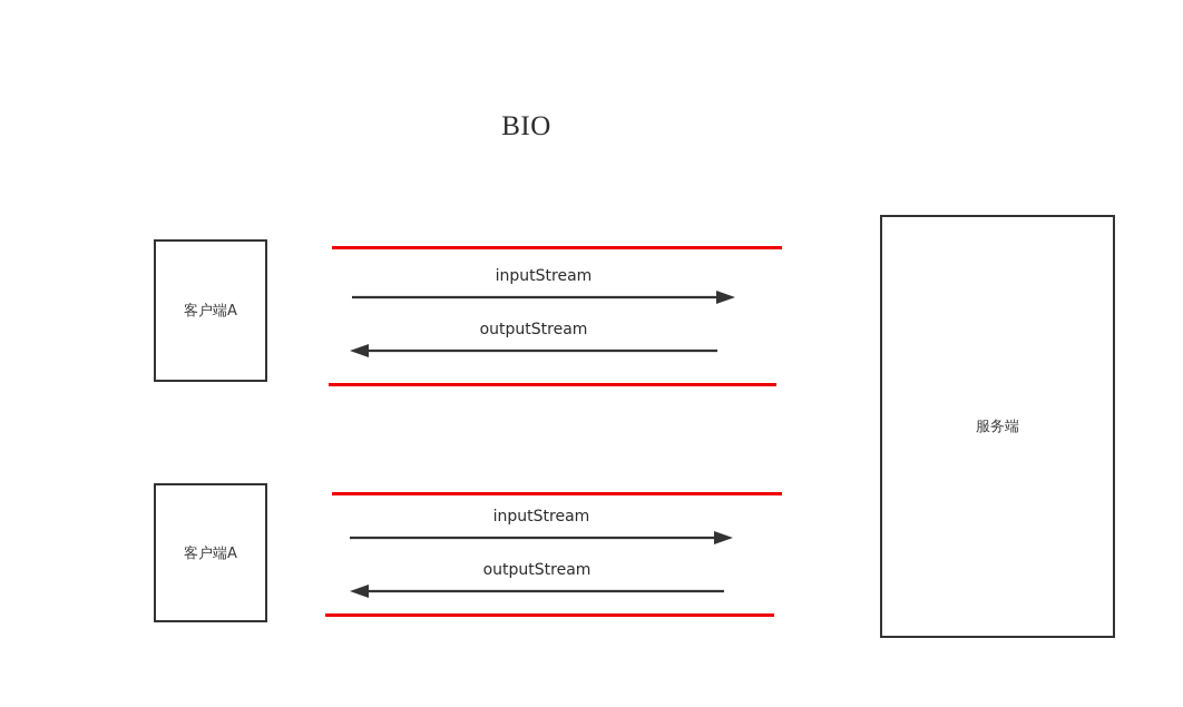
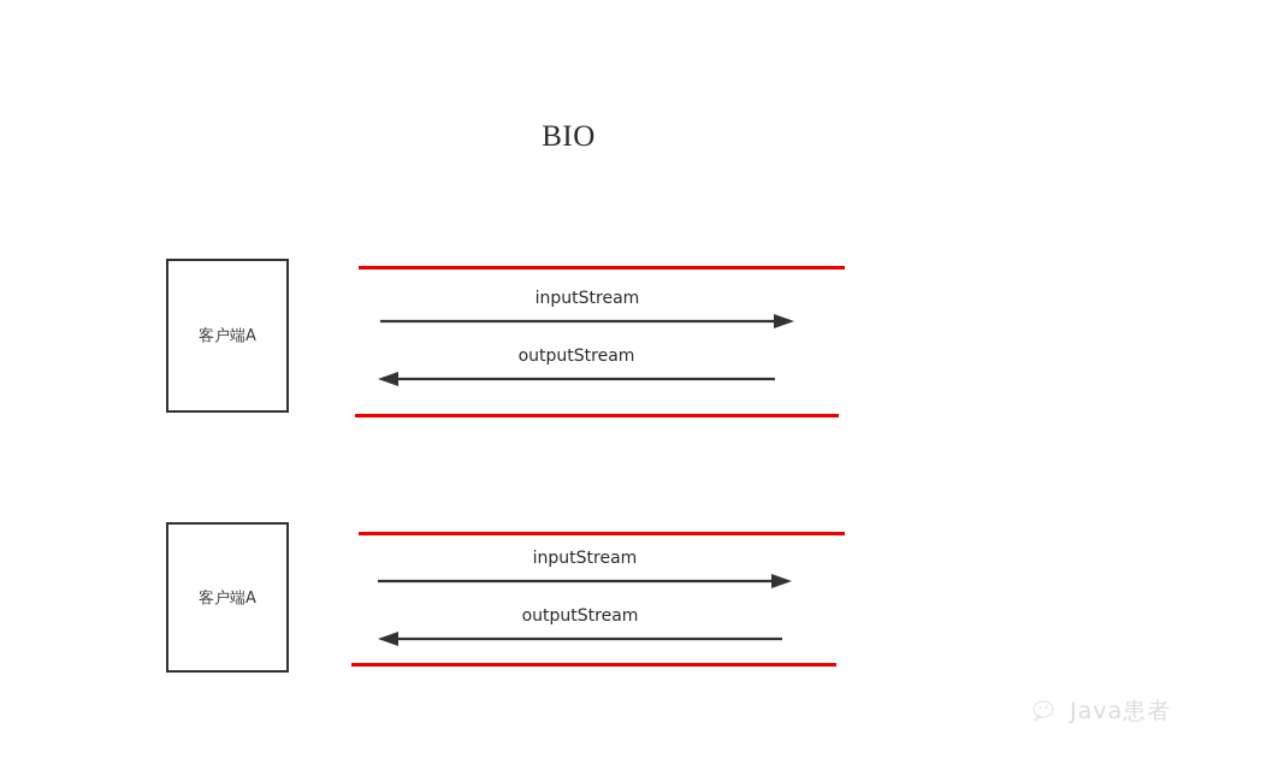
  BIO
  客户端A
  客户端A
- 服务端
  inputStream
  outputStream
  inputStream
  outputStream
+ Java患者
